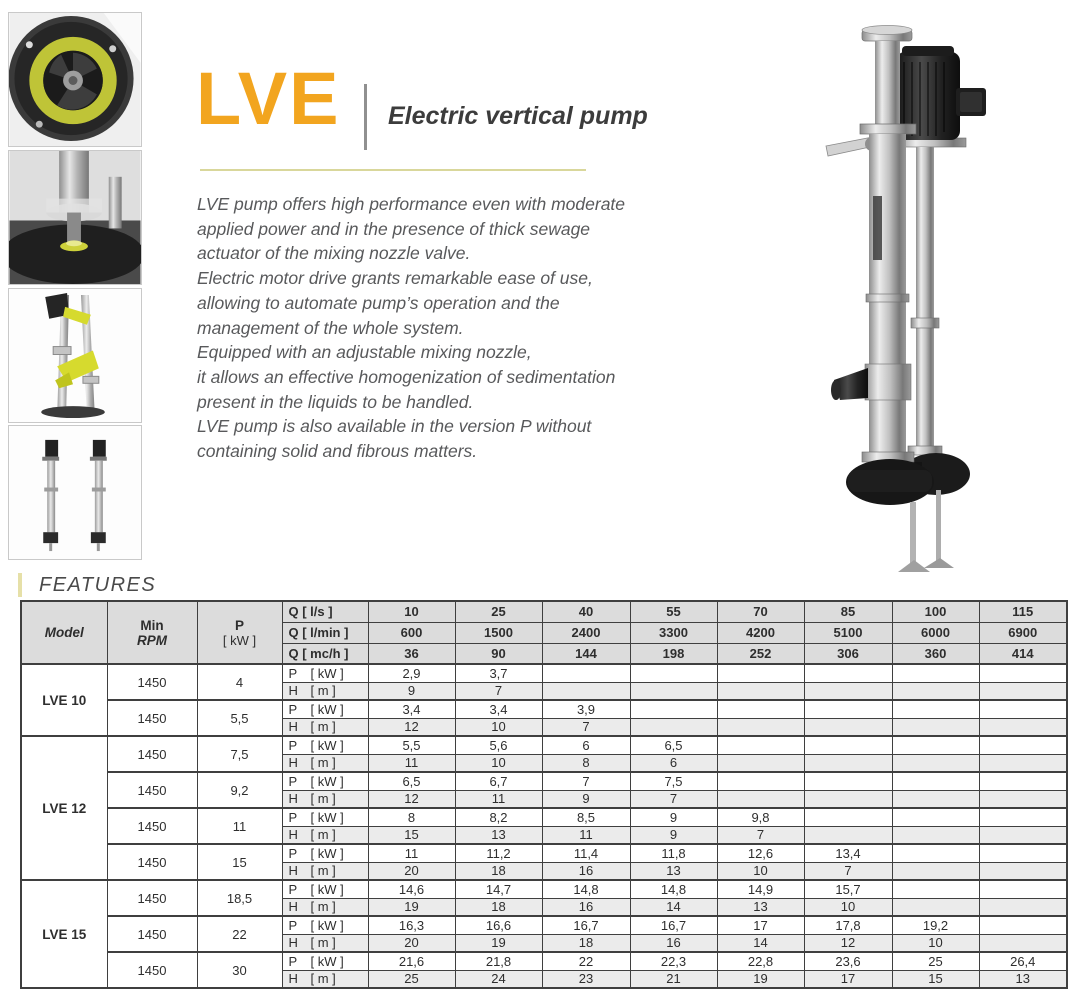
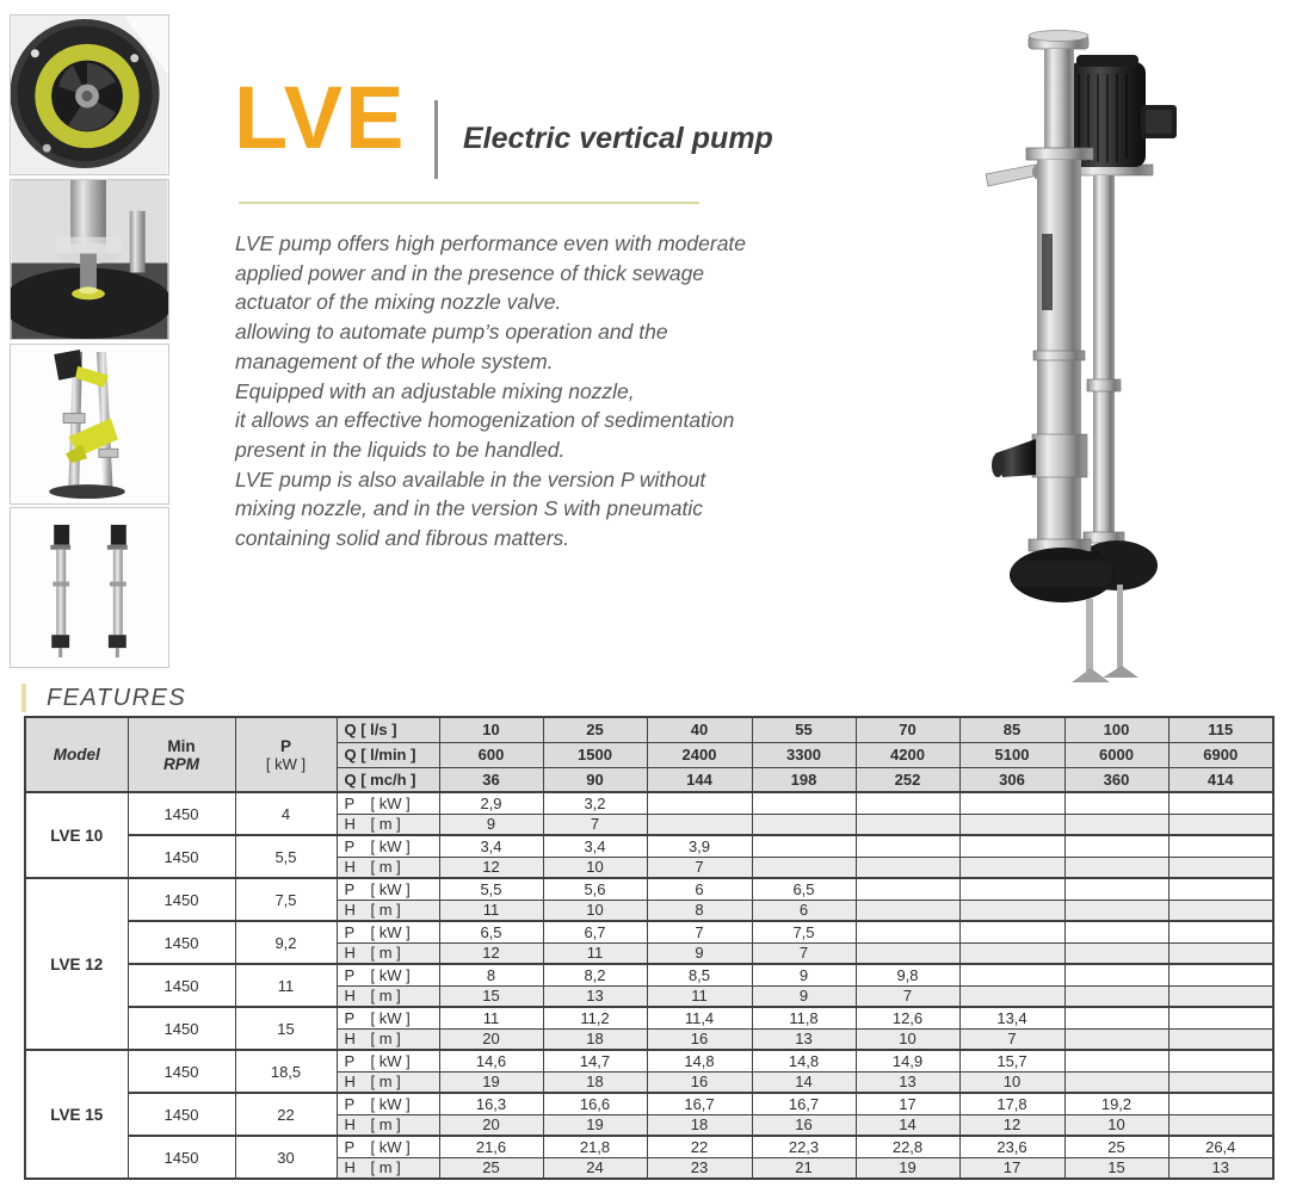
  LVE
  Electric vertical pump
  LVE pump offers high performance even with moderate
  applied power and in the presence of thick sewage
  actuator of the mixing nozzle valve.
- Electric motor drive grants remarkable ease of use,
  allowing to automate pump’s operation and the
  management of the whole system.
  Equipped with an adjustable mixing nozzle,
  it allows an effective homogenization of sedimentation
  present in the liquids to be handled.
  LVE pump is also available in the version P without
+ mixing nozzle, and in the version S with pneumatic
  containing solid and fibrous matters.
  FEATURES
  Model	MinRPM	P[ kW ]	Q [ l/s ]	10	25	40	55	70	85	100	115
  Q [ l/min ]	600	1500	2400	3300	4200	5100	6000	6900
  Q [ mc/h ]	36	90	144	198	252	306	360	414
- LVE 10	1450	4	P [ kW ]	2,9	3,7
+ LVE 10	1450	4	P [ kW ]	2,9	3,2
  H [ m ]	9	7
  1450	5,5	P [ kW ]	3,4	3,4	3,9
  H [ m ]	12	10	7
  LVE 12	1450	7,5	P [ kW ]	5,5	5,6	6	6,5
  H [ m ]	11	10	8	6
  1450	9,2	P [ kW ]	6,5	6,7	7	7,5
  H [ m ]	12	11	9	7
  1450	11	P [ kW ]	8	8,2	8,5	9	9,8
  H [ m ]	15	13	11	9	7
  1450	15	P [ kW ]	11	11,2	11,4	11,8	12,6	13,4
  H [ m ]	20	18	16	13	10	7
  LVE 15	1450	18,5	P [ kW ]	14,6	14,7	14,8	14,8	14,9	15,7
  H [ m ]	19	18	16	14	13	10
  1450	22	P [ kW ]	16,3	16,6	16,7	16,7	17	17,8	19,2
  H [ m ]	20	19	18	16	14	12	10
  1450	30	P [ kW ]	21,6	21,8	22	22,3	22,8	23,6	25	26,4
  H [ m ]	25	24	23	21	19	17	15	13
